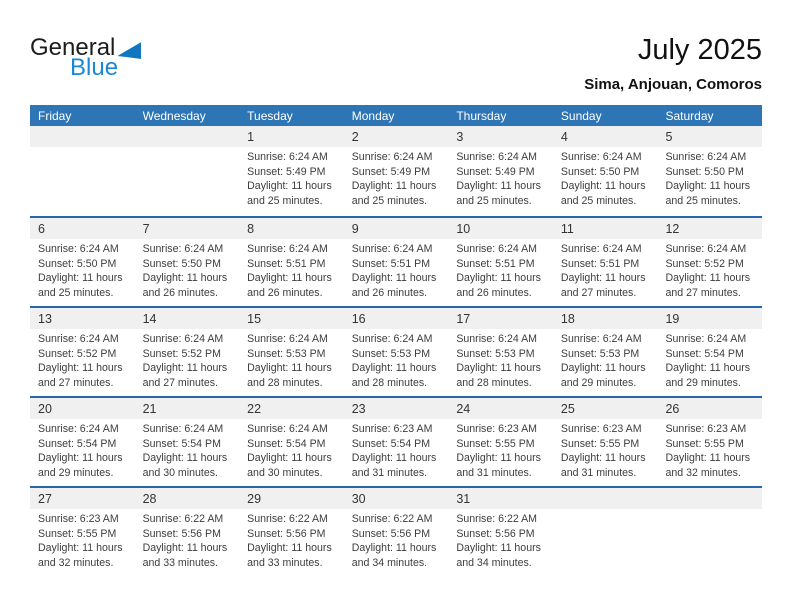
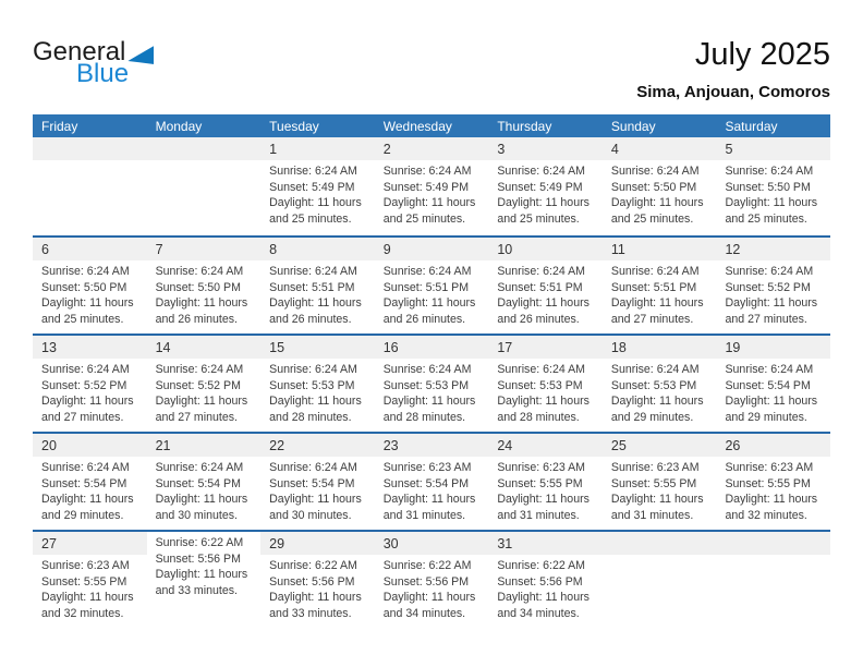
  General
  Blue
  July 2025
  Sima, Anjouan, Comoros
  Friday
- Wednesday
+ Monday
  Tuesday
- Monday
+ Wednesday
  Thursday
  Sunday
  Saturday
  1
  Sunrise: 6:24 AM
  Sunset: 5:49 PM
  Daylight: 11 hours
  and 25 minutes.
  2
  Sunrise: 6:24 AM
  Sunset: 5:49 PM
  Daylight: 11 hours
  and 25 minutes.
  3
  Sunrise: 6:24 AM
  Sunset: 5:49 PM
  Daylight: 11 hours
  and 25 minutes.
  4
  Sunrise: 6:24 AM
  Sunset: 5:50 PM
  Daylight: 11 hours
  and 25 minutes.
  5
  Sunrise: 6:24 AM
  Sunset: 5:50 PM
  Daylight: 11 hours
  and 25 minutes.
  6
  Sunrise: 6:24 AM
  Sunset: 5:50 PM
  Daylight: 11 hours
  and 25 minutes.
  7
  Sunrise: 6:24 AM
  Sunset: 5:50 PM
  Daylight: 11 hours
  and 26 minutes.
  8
  Sunrise: 6:24 AM
  Sunset: 5:51 PM
  Daylight: 11 hours
  and 26 minutes.
  9
  Sunrise: 6:24 AM
  Sunset: 5:51 PM
  Daylight: 11 hours
  and 26 minutes.
  10
  Sunrise: 6:24 AM
  Sunset: 5:51 PM
  Daylight: 11 hours
  and 26 minutes.
  11
  Sunrise: 6:24 AM
  Sunset: 5:51 PM
  Daylight: 11 hours
  and 27 minutes.
  12
  Sunrise: 6:24 AM
  Sunset: 5:52 PM
  Daylight: 11 hours
  and 27 minutes.
  13
  Sunrise: 6:24 AM
  Sunset: 5:52 PM
  Daylight: 11 hours
  and 27 minutes.
  14
  Sunrise: 6:24 AM
  Sunset: 5:52 PM
  Daylight: 11 hours
  and 27 minutes.
  15
  Sunrise: 6:24 AM
  Sunset: 5:53 PM
  Daylight: 11 hours
  and 28 minutes.
  16
  Sunrise: 6:24 AM
  Sunset: 5:53 PM
  Daylight: 11 hours
  and 28 minutes.
  17
  Sunrise: 6:24 AM
  Sunset: 5:53 PM
  Daylight: 11 hours
  and 28 minutes.
  18
  Sunrise: 6:24 AM
  Sunset: 5:53 PM
  Daylight: 11 hours
  and 29 minutes.
  19
  Sunrise: 6:24 AM
  Sunset: 5:54 PM
  Daylight: 11 hours
  and 29 minutes.
  20
  Sunrise: 6:24 AM
  Sunset: 5:54 PM
  Daylight: 11 hours
  and 29 minutes.
  21
  Sunrise: 6:24 AM
  Sunset: 5:54 PM
  Daylight: 11 hours
  and 30 minutes.
  22
  Sunrise: 6:24 AM
  Sunset: 5:54 PM
  Daylight: 11 hours
  and 30 minutes.
  23
  Sunrise: 6:23 AM
  Sunset: 5:54 PM
  Daylight: 11 hours
  and 31 minutes.
  24
  Sunrise: 6:23 AM
  Sunset: 5:55 PM
  Daylight: 11 hours
  and 31 minutes.
  25
  Sunrise: 6:23 AM
  Sunset: 5:55 PM
  Daylight: 11 hours
  and 31 minutes.
  26
  Sunrise: 6:23 AM
  Sunset: 5:55 PM
  Daylight: 11 hours
  and 32 minutes.
  27
  Sunrise: 6:23 AM
  Sunset: 5:55 PM
  Daylight: 11 hours
  and 32 minutes.
- 28
  Sunrise: 6:22 AM
  Sunset: 5:56 PM
  Daylight: 11 hours
  and 33 minutes.
  29
  Sunrise: 6:22 AM
  Sunset: 5:56 PM
  Daylight: 11 hours
  and 33 minutes.
  30
  Sunrise: 6:22 AM
  Sunset: 5:56 PM
  Daylight: 11 hours
  and 34 minutes.
  31
  Sunrise: 6:22 AM
  Sunset: 5:56 PM
  Daylight: 11 hours
  and 34 minutes.
